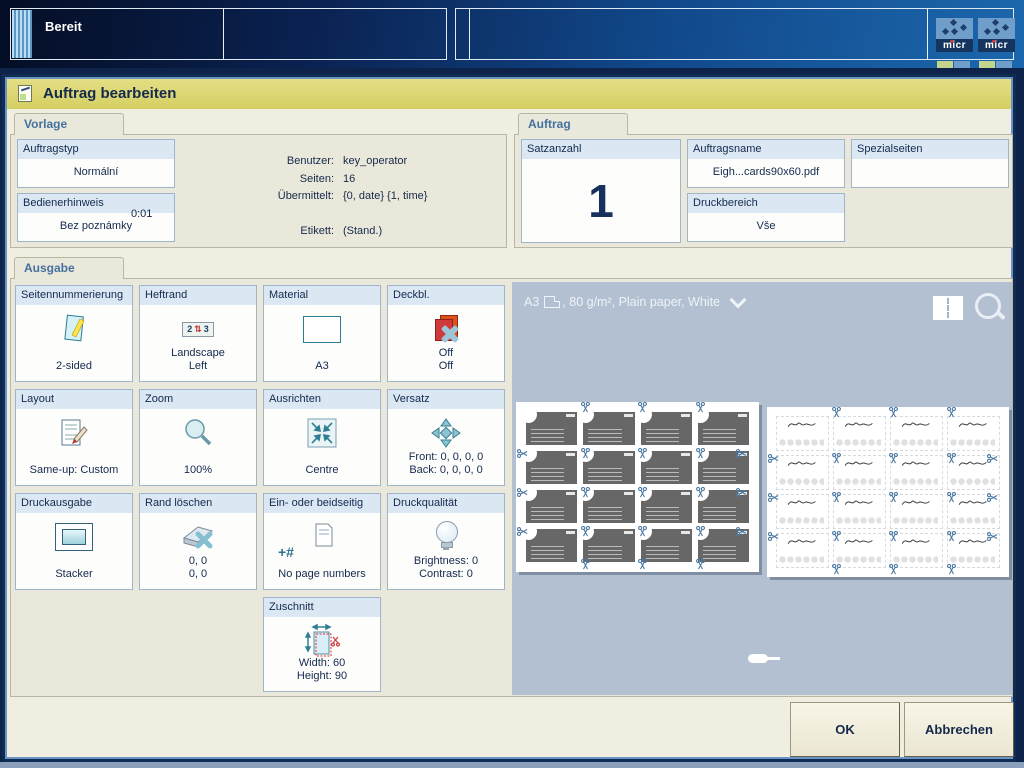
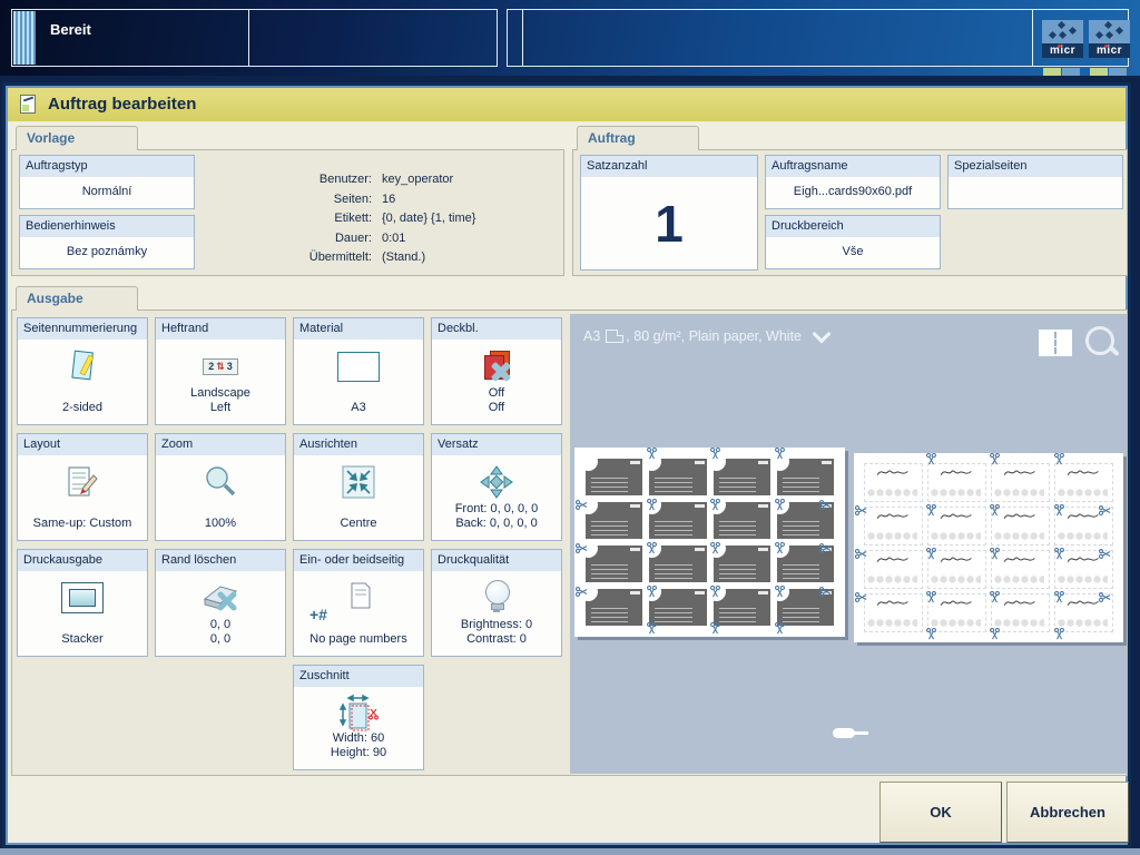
  Bereit
  micr
  micr
  Auftrag bearbeiten
  Vorlage
  Auftragstyp
  Normální
  Bedienerhinweis
  Bez poznámky
  Benutzer:
  key_operator
  Seiten:
  16
- Übermittelt:
+ Etikett:
  {0, date} {1, time}
+ Dauer:
  0:01
- Etikett:
+ Übermittelt:
  (Stand.)
  Auftrag
  Satzanzahl
  1
  Auftragsname
  Eigh...cards90x60.pdf
  Druckbereich
  Vše
  Spezialseiten
  Ausgabe
  Seitennummerierung
  2-sided
  Heftrand
  2 ⇅ 3
  Landscape
  Left
  Material
  A3
  Deckbl.
  Off
  Off
  Layout
  Same-up: Custom
  Zoom
  100%
  Ausrichten
  Centre
  Versatz
  Front: 0, 0, 0, 0
  Back: 0, 0, 0, 0
  Druckausgabe
  Stacker
  Rand löschen
  0, 0
  0, 0
  Ein- oder beidseitig
  +#
  No page numbers
  Druckqualität
  Brightness: 0
  Contrast: 0
  Zuschnitt
  Width: 60
  Height: 90
  A3
  , 80 g/m², Plain paper, White
  OK
  Abbrechen
